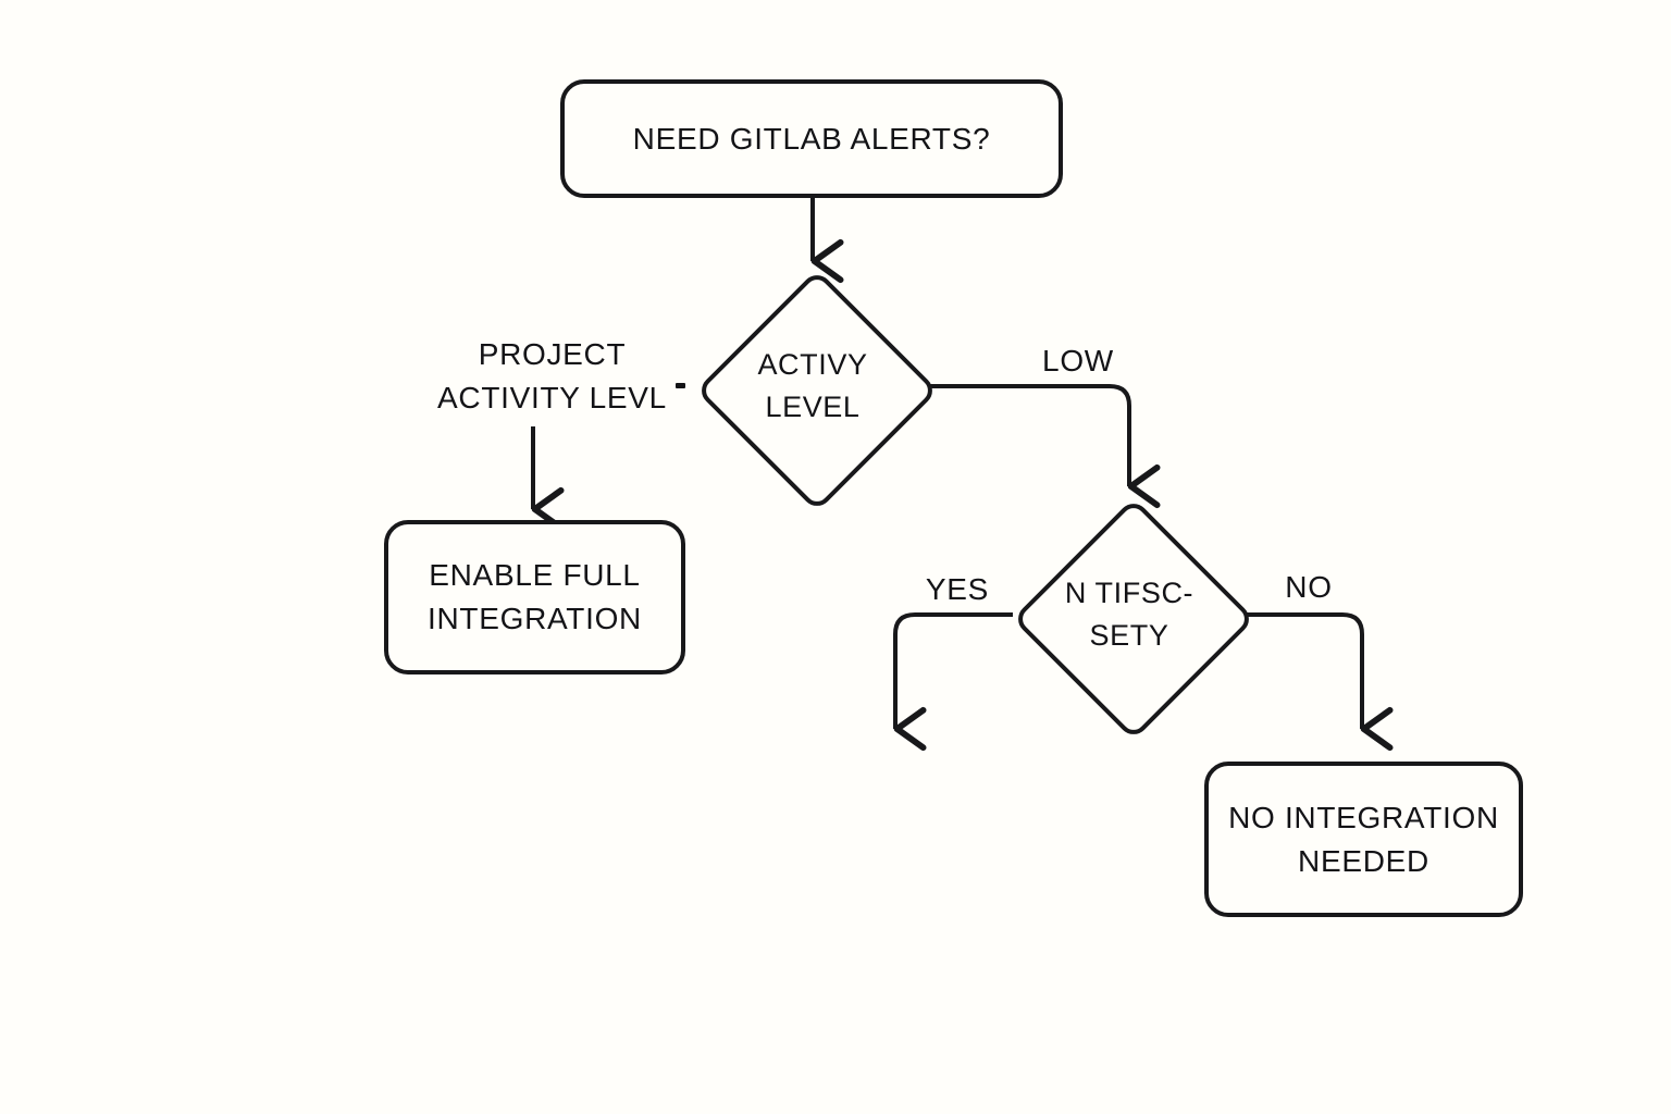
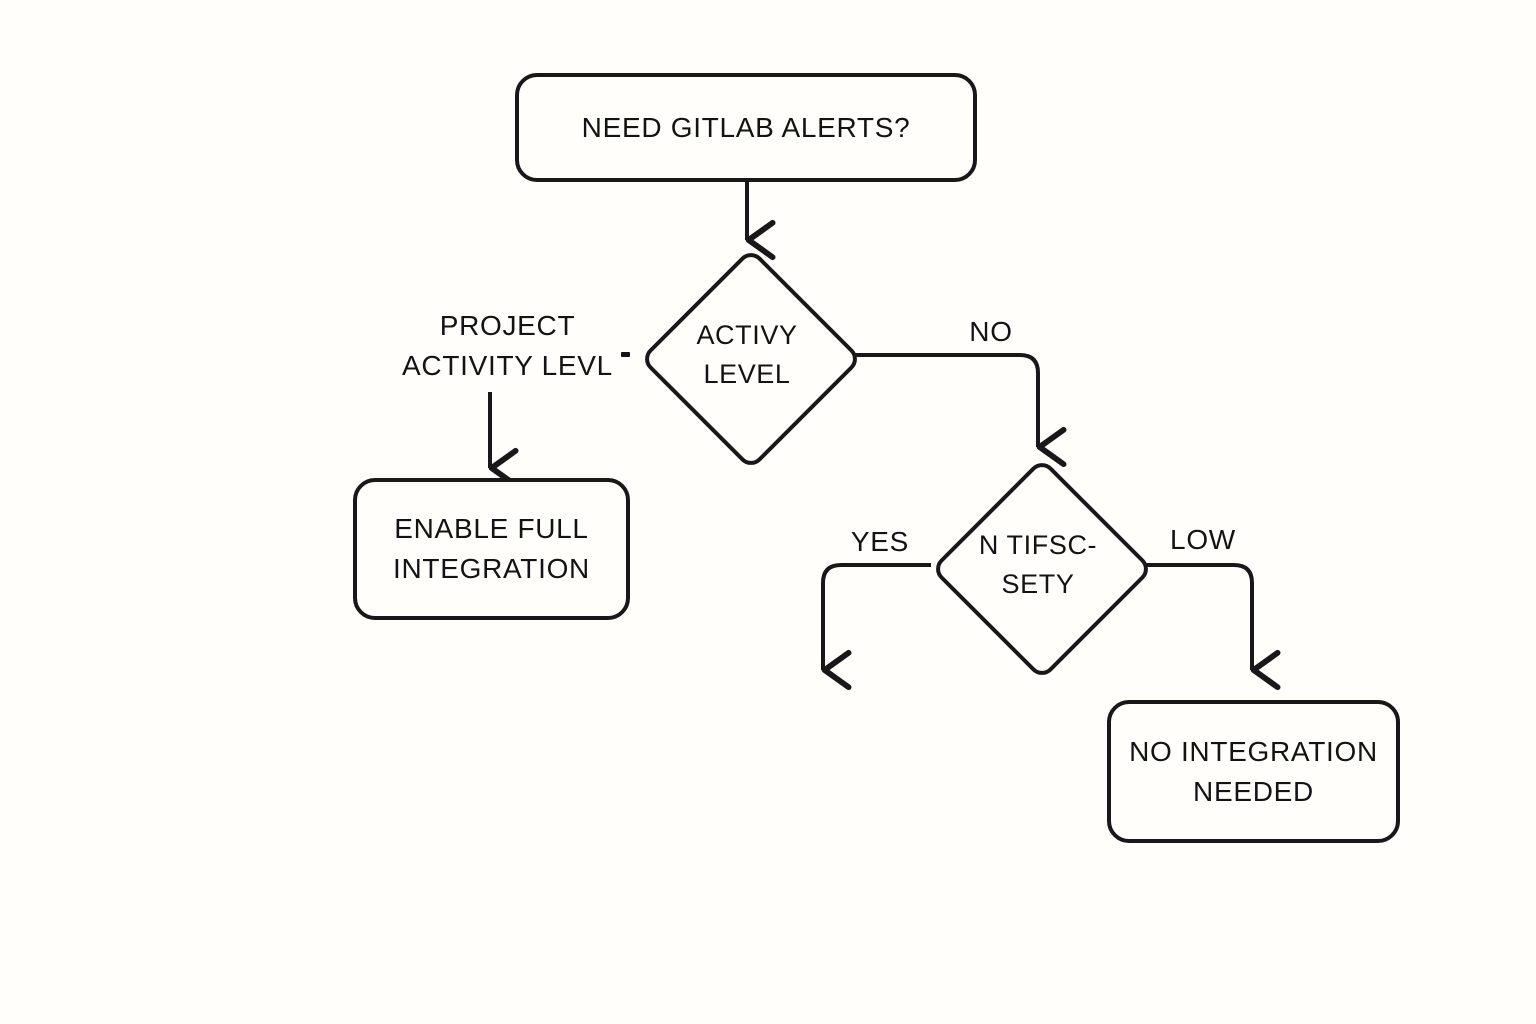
  NEED GITLAB ALERTS?
  ACTIVY
  LEVEL
  N TIFSC-
  SETY
  ENABLE FULL
  INTEGRATION
  NO INTEGRATION
  NEEDED
  PROJECT
  ACTIVITY LEVL
- LOW
+ NO
  YES
- NO
+ LOW
